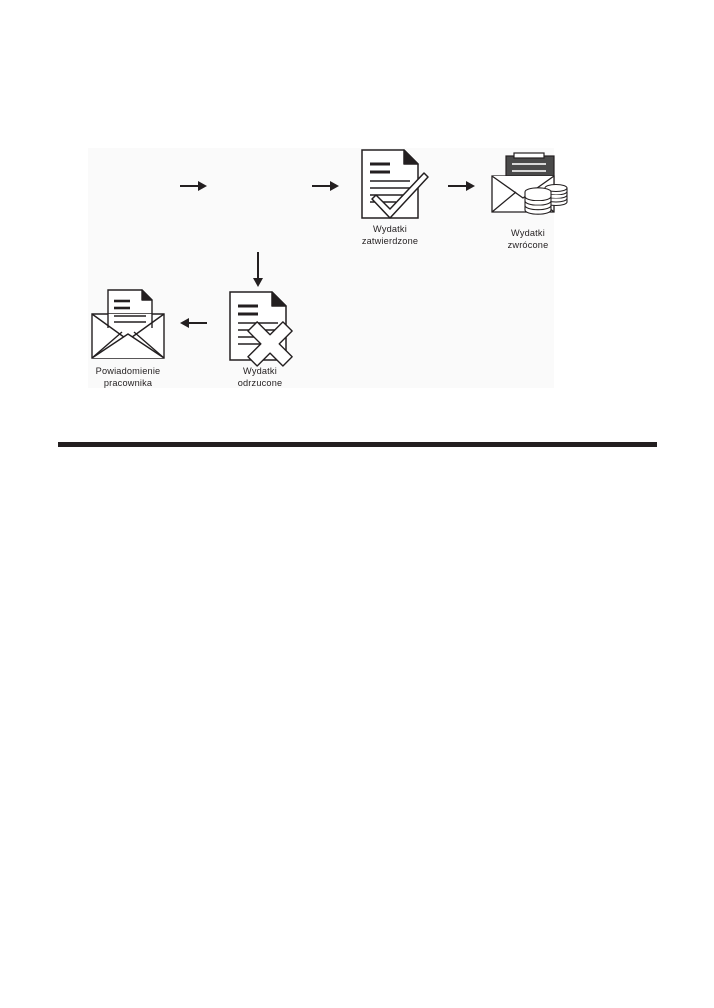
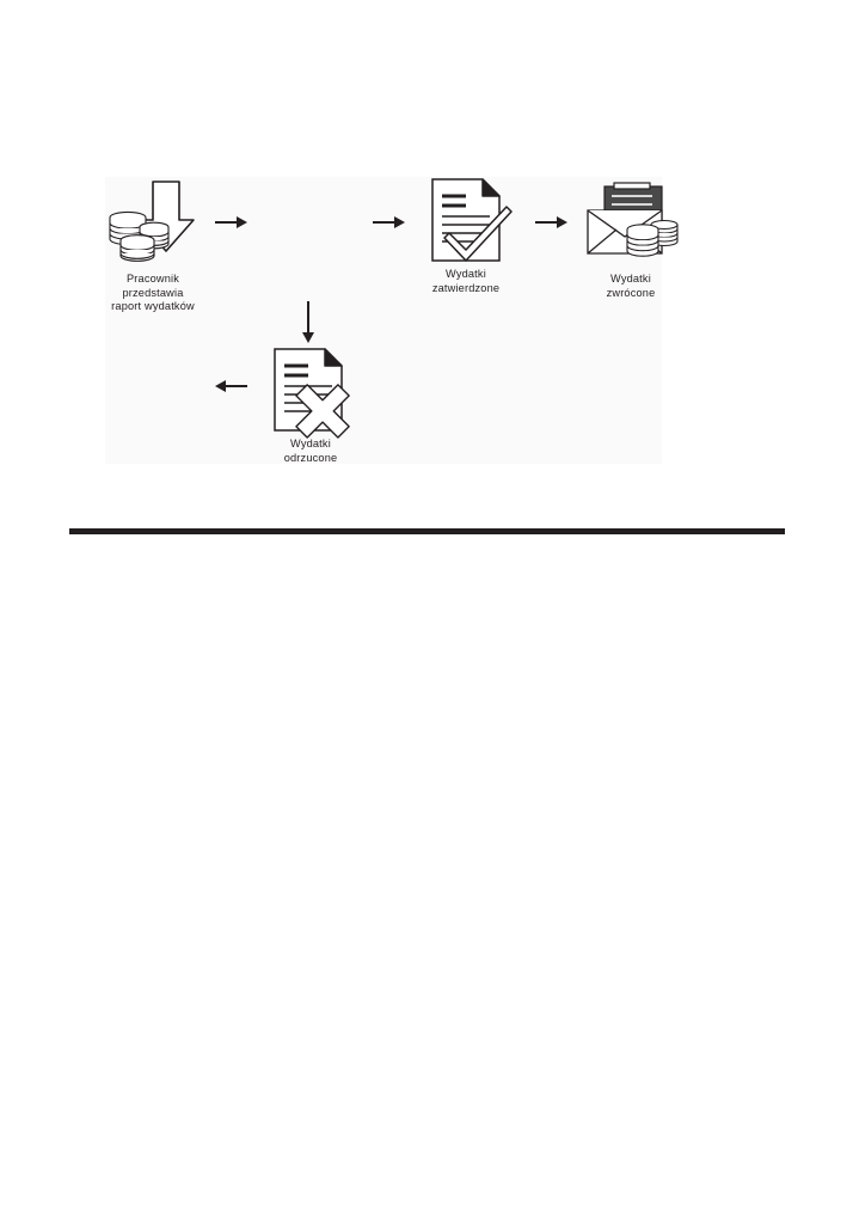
+ Pracownik
+ przedstawia
+ raport wydatków
  Wydatki
  zatwierdzone
  Wydatki
  zwrócone
  Wydatki
  odrzucone
- Powiadomienie
- pracownika
